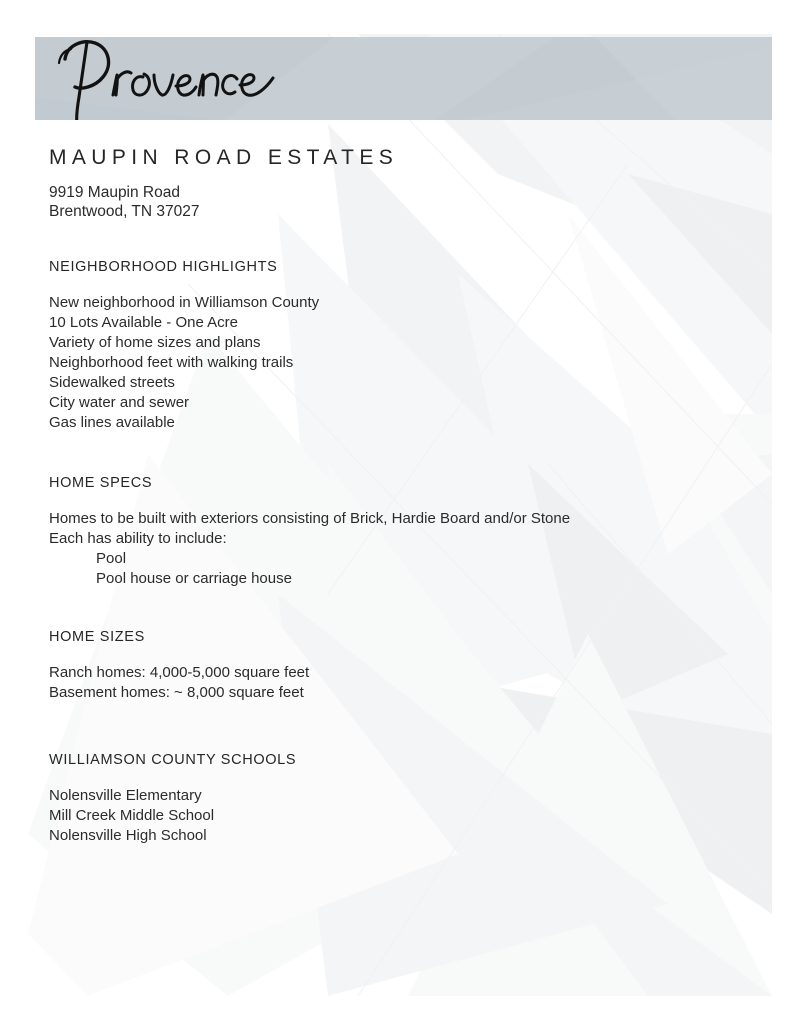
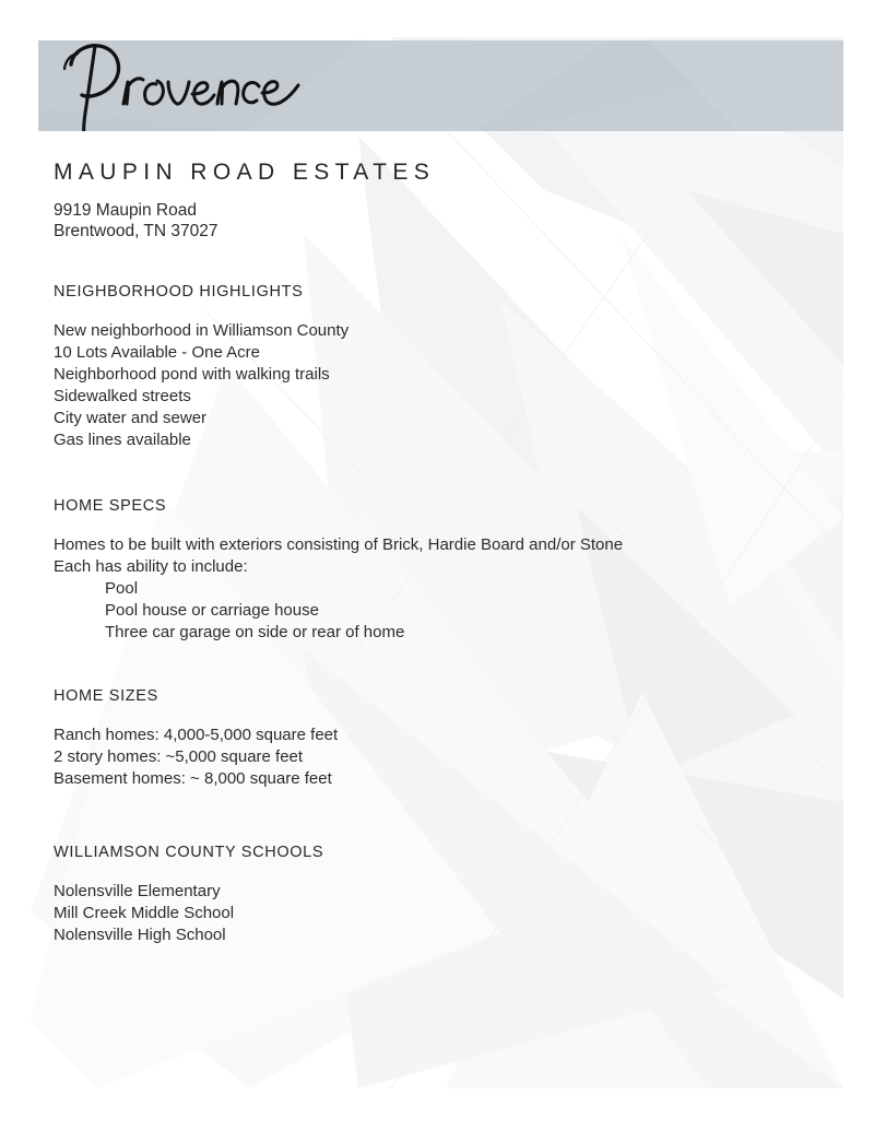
  MAUPIN ROAD ESTATES
  9919 Maupin Road
  Brentwood, TN 37027
  NEIGHBORHOOD HIGHLIGHTS
  New neighborhood in Williamson County
  10 Lots Available - One Acre
- Variety of home sizes and plans
- Neighborhood feet with walking trails
+ Neighborhood pond with walking trails
  Sidewalked streets
  City water and sewer
  Gas lines available
  HOME SPECS
  Homes to be built with exteriors consisting of Brick, Hardie Board and/or Stone
  Each has ability to include:
  Pool
  Pool house or carriage house
+ Three car garage on side or rear of home
  HOME SIZES
  Ranch homes: 4,000-5,000 square feet
+ 2 story homes: ~5,000 square feet
  Basement homes: ~ 8,000 square feet
  WILLIAMSON COUNTY SCHOOLS
  Nolensville Elementary
  Mill Creek Middle School
  Nolensville High School
